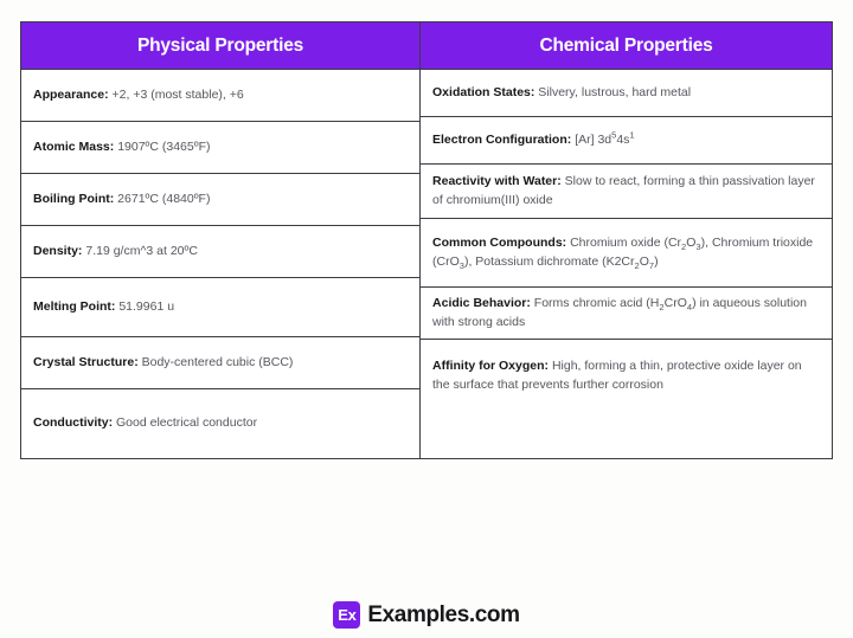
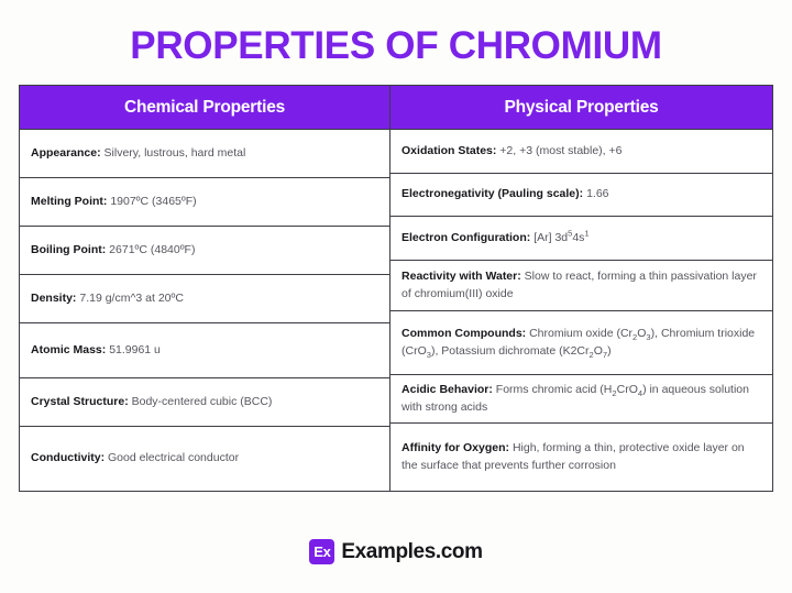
+ PROPERTIES OF CHROMIUM
- Physical Properties
+ Chemical Properties
- Appearance: +2, +3 (most stable), +6
+ Appearance: Silvery, lustrous, hard metal
- Atomic Mass: 1907ºC (3465ºF)
+ Melting Point: 1907ºC (3465ºF)
  Boiling Point: 2671ºC (4840ºF)
  Density: 7.19 g/cm^3 at 20ºC
- Melting Point: 51.9961 u
+ Atomic Mass: 51.9961 u
  Crystal Structure: Body-centered cubic (BCC)
  Conductivity: Good electrical conductor
- Chemical Properties
+ Physical Properties
- Oxidation States: Silvery, lustrous, hard metal
+ Oxidation States: +2, +3 (most stable), +6
+ Electronegativity (Pauling scale): 1.66
  Electron Configuration: [Ar] 3d54s1
  Reactivity with Water: Slow to react, forming a thin passivation layer of chromium(III) oxide
  Common Compounds: Chromium oxide (Cr2O3), Chromium trioxide (CrO3), Potassium dichromate (K2Cr2O7)
  Acidic Behavior: Forms chromic acid (H2CrO4) in aqueous solution with strong acids
  Affinity for Oxygen: High, forming a thin, protective oxide layer on the surface that prevents further corrosion
  Ex
  Examples.com
